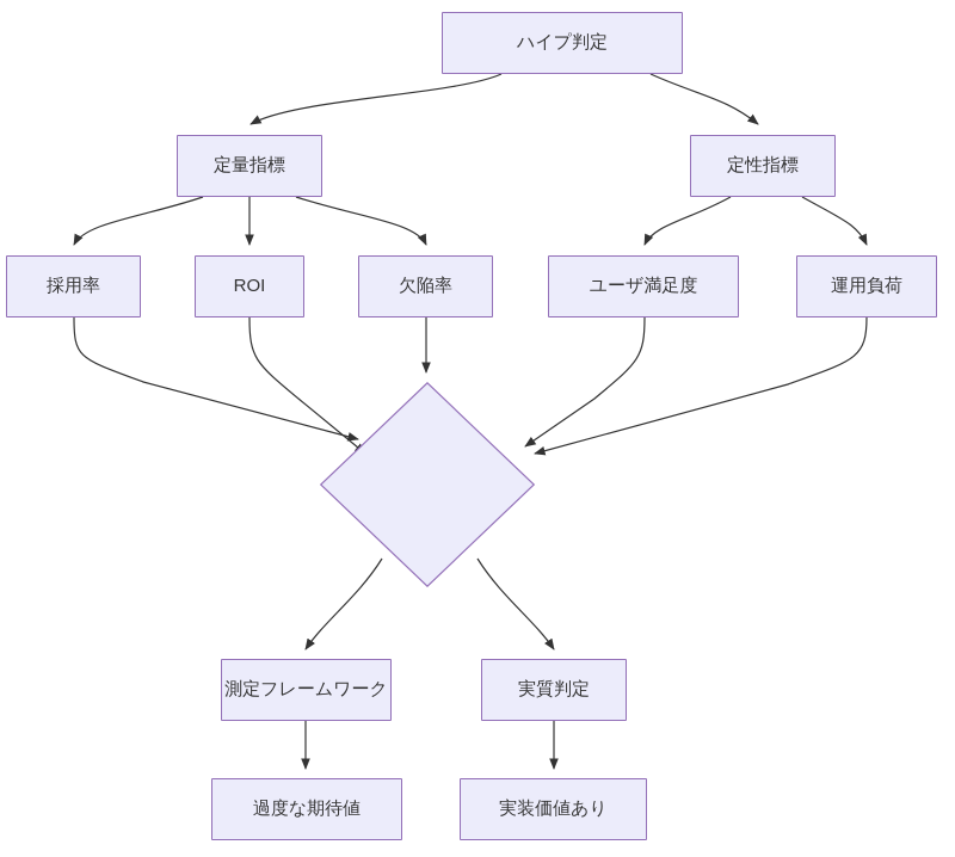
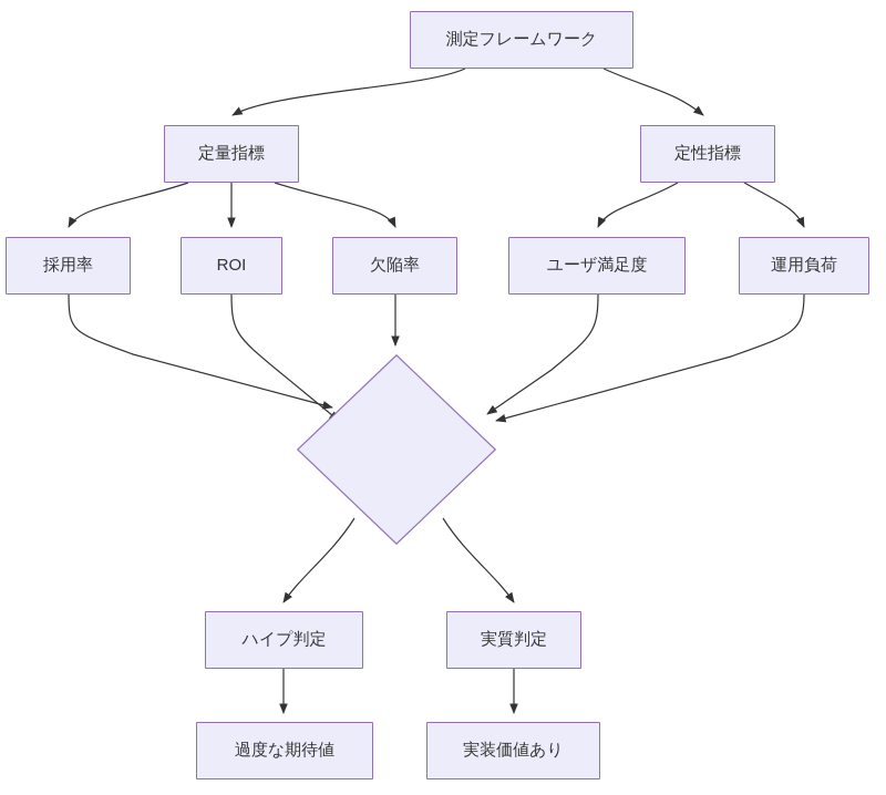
- ハイプ判定
+ 測定フレームワーク
  定量指標
  定性指標
  採用率
  ROI
  欠陥率
  ユーザ満足度
  運用負荷
- 測定フレームワーク
+ ハイプ判定
  実質判定
  過度な期待値
  実装価値あり
